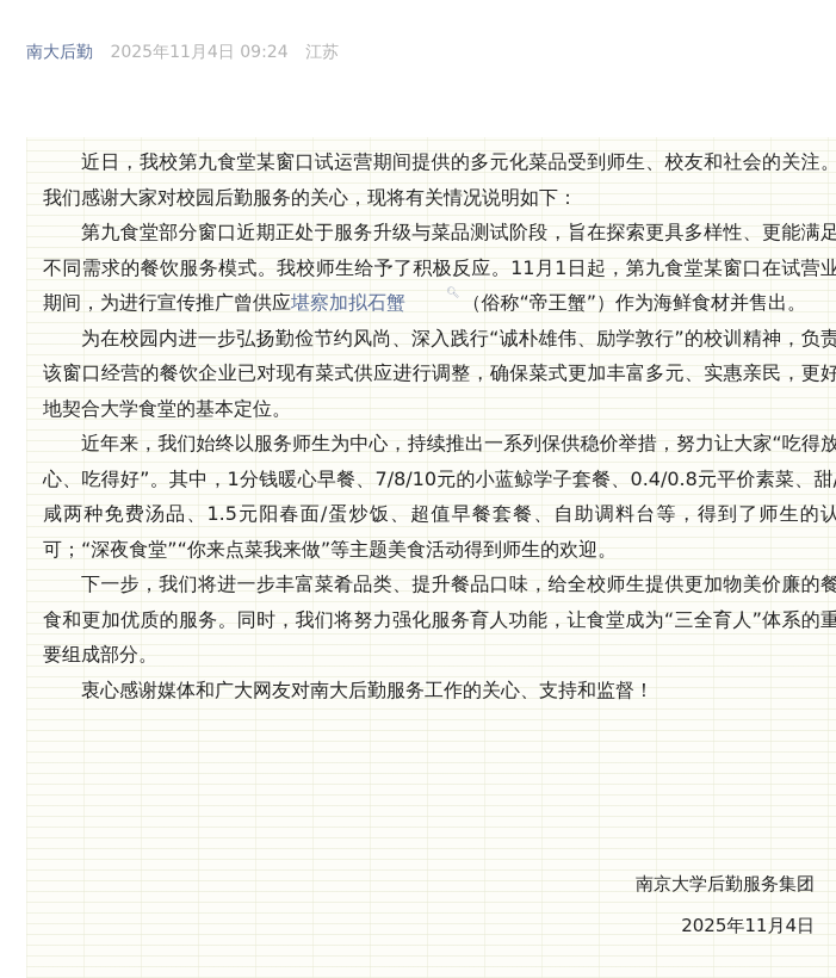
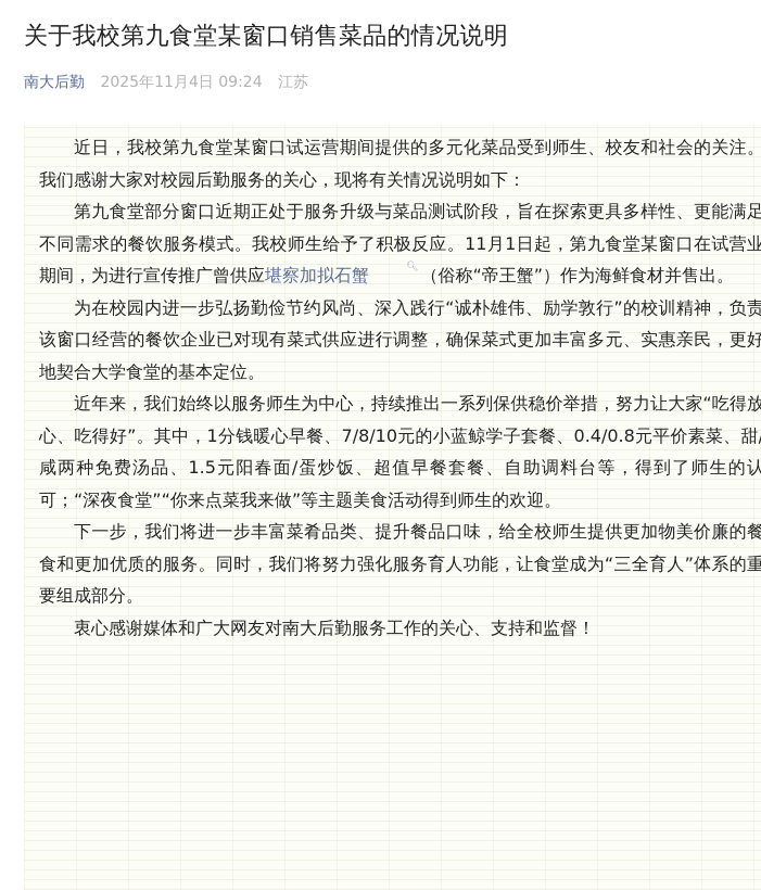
+ 关于我校第九食堂某窗口销售菜品的情况说明
  南大后勤 2025年11月4日 09:24 江苏
  近日，我校第九食堂某窗口试运营期间提供的多元化菜品受到师生、校友和社会的关注。我们感谢大家对校园后勤服务的关心，现将有关情况说明如下：
  第九食堂部分窗口近期正处于服务升级与菜品测试阶段，旨在探索更具多样性、更能满足不同需求的餐饮服务模式。我校师生给予了积极反应。11月1日起，第九食堂某窗口在试营业期间，为进行宣传推广曾供应堪察加拟石蟹 🔍︎（俗称“帝王蟹”）作为海鲜食材并售出。
  为在校园内进一步弘扬勤俭节约风尚、深入践行“诚朴雄伟、励学敦行”的校训精神，负责该窗口经营的餐饮企业已对现有菜式供应进行调整，确保菜式更加丰富多元、实惠亲民，更好地契合大学食堂的基本定位。
  近年来，我们始终以服务师生为中心，持续推出一系列保供稳价举措，努力让大家“吃得放心、吃得好”。其中，1分钱暖心早餐、7/8/10元的小蓝鲸学子套餐、0.4/0.8元平价素菜、甜咸两种免费汤品、1.5元阳春面/蛋炒饭、超值早餐套餐、自助调料台等，得到了师生的认可；“深夜食堂”“你来点菜我来做”等主题美食活动得到师生的欢迎。
  下一步，我们将进一步丰富菜肴品类、提升餐品口味，给全校师生提供更加物美价廉的餐食和更加优质的服务。同时，我们将努力强化服务育人功能，让食堂成为“三全育人”体系的重要组成部分。
  衷心感谢媒体和广大网友对南大后勤服务工作的关心、支持和监督！
- 南京大学后勤服务集团
- 2025年11月4日
